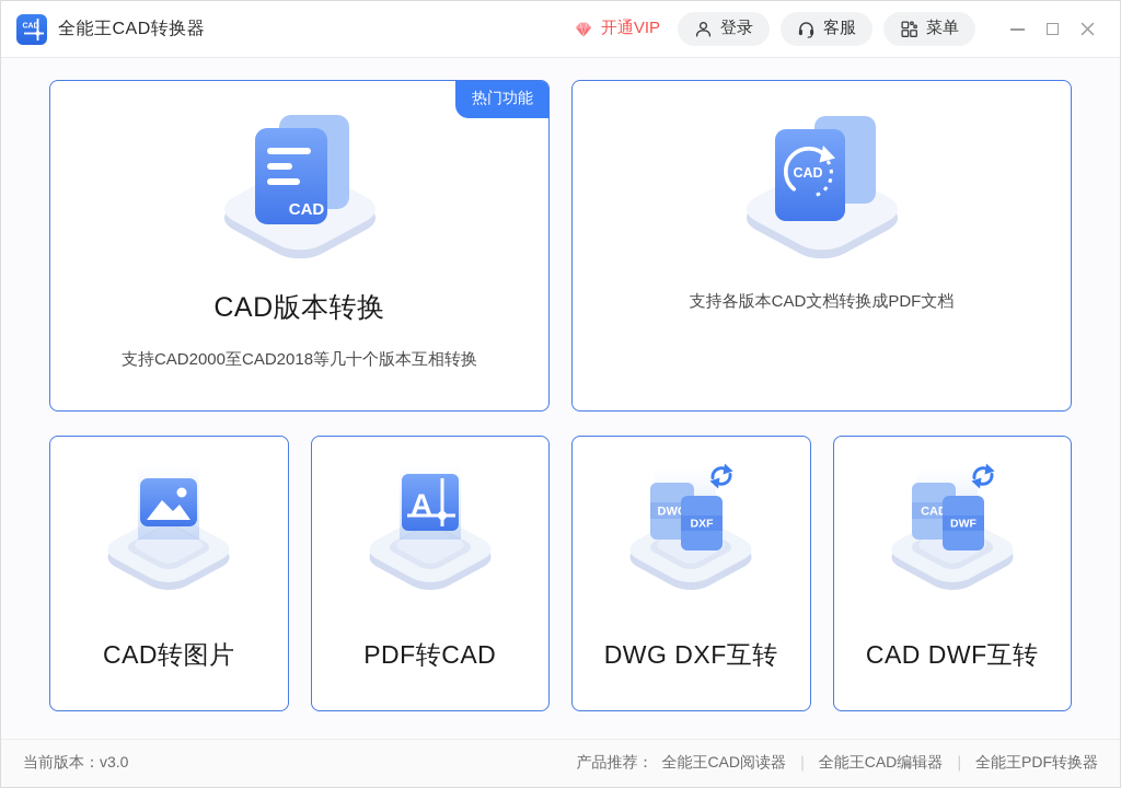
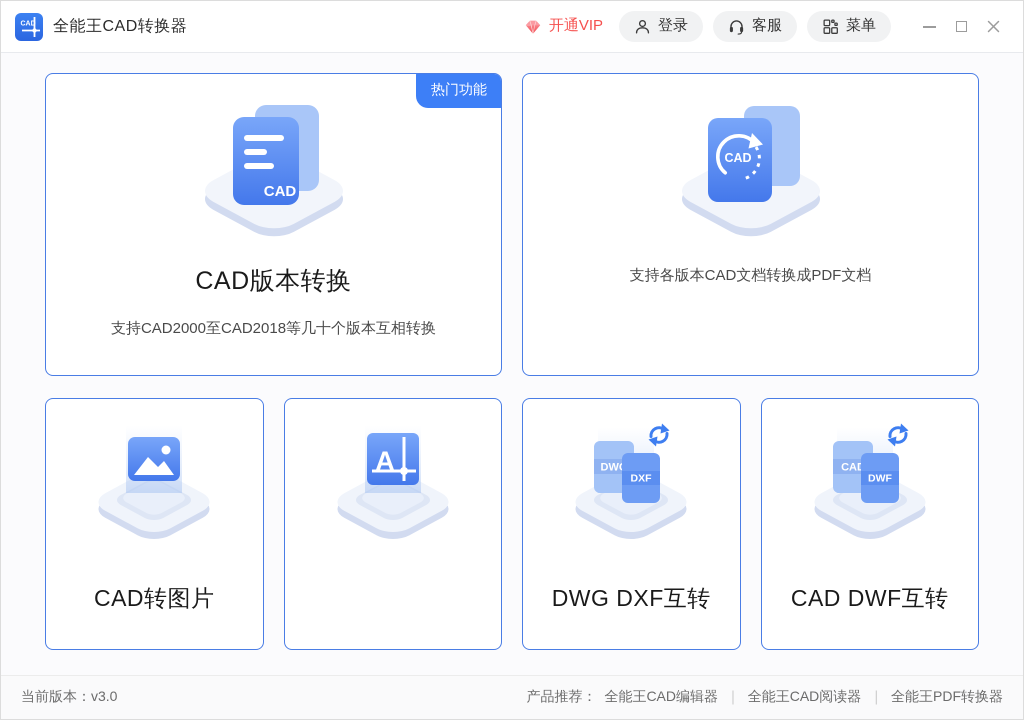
  全能王CAD转换器
  开通VIP
  登录
  客服
  菜单
  热门功能
  CAD
  CAD版本转换
  支持CAD2000至CAD2018等几十个版本互相转换
  CAD
  支持各版本CAD文档转换成PDF文档
  CAD转图片
  A
- PDF转CAD
  DXF
  DWG DXF互转
  CAD
  DWF
  CAD DWF互转
  当前版本：v3.0
  产品推荐：
- 全能王CAD阅读器
+ 全能王CAD编辑器
  ｜
- 全能王CAD编辑器
+ 全能王CAD阅读器
  ｜
  全能王PDF转换器
